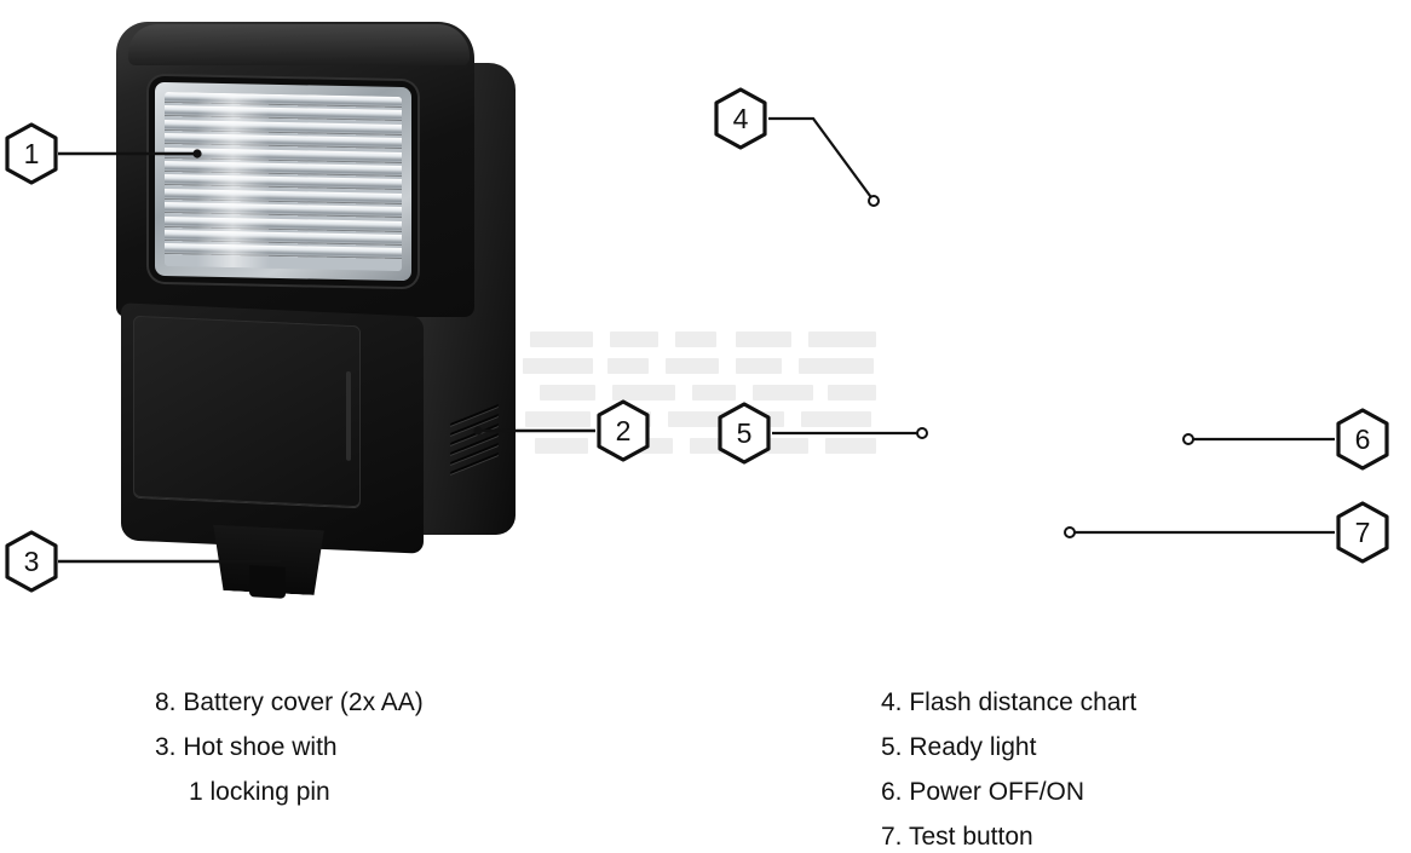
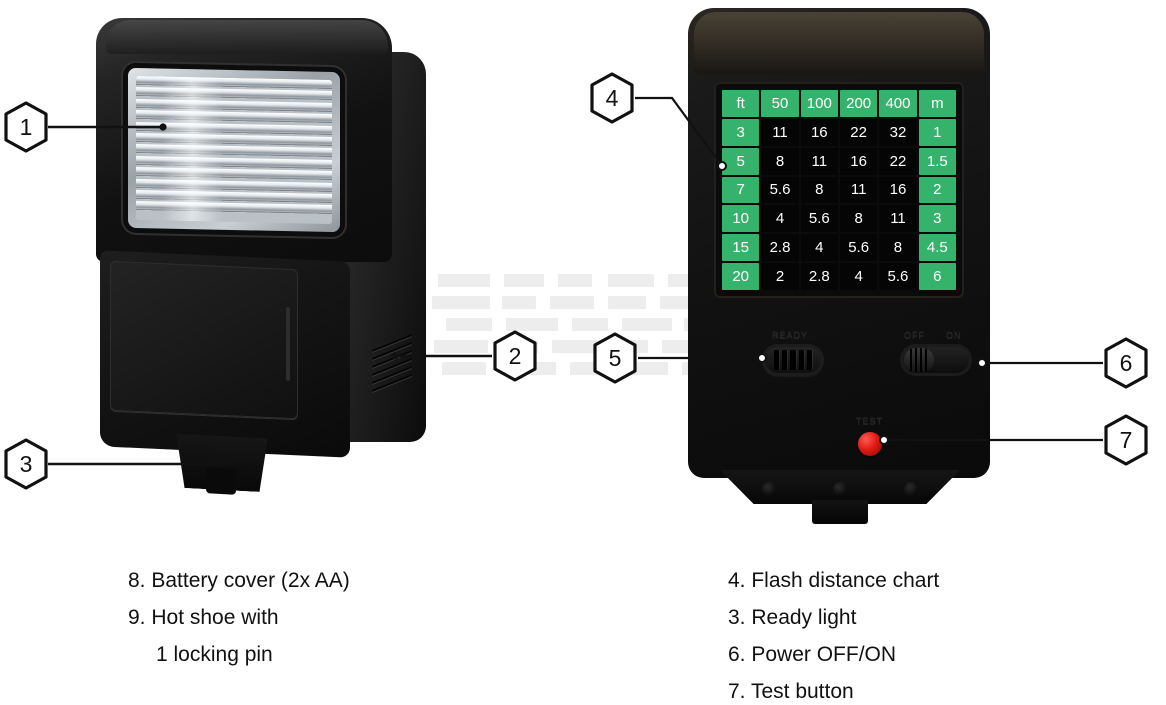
+ ft	50	100	200	400	m
+ 3	11	16	22	32	1
+ 5	8	11	16	22	1.5
+ 7	5.6	8	11	16	2
+ 10	4	5.6	8	11	3
+ 15	2.8	4	5.6	8	4.5
+ 20	2	2.8	4	5.6	6
+ READY
+ OFF
+ ON
+ TEST
  1
  2
  3
  4
  5
  6
  7
  8. Battery cover (2x AA)
- 3. Hot shoe with
+ 9. Hot shoe with
  1 locking pin
  4. Flash distance chart
- 5. Ready light
+ 3. Ready light
  6. Power OFF/ON
  7. Test button
